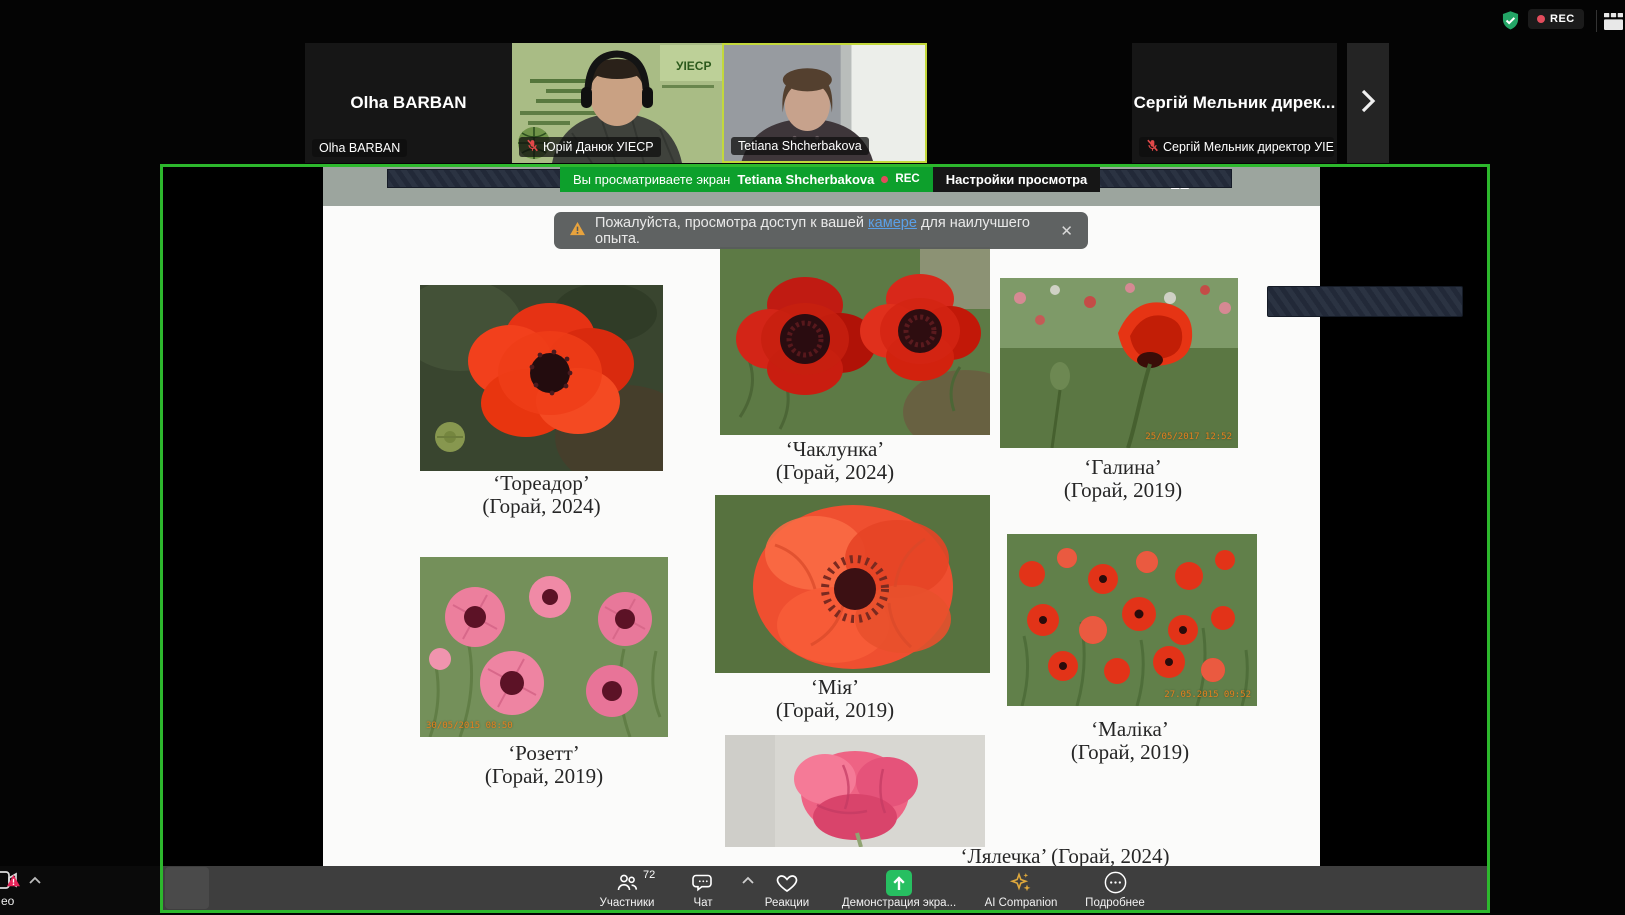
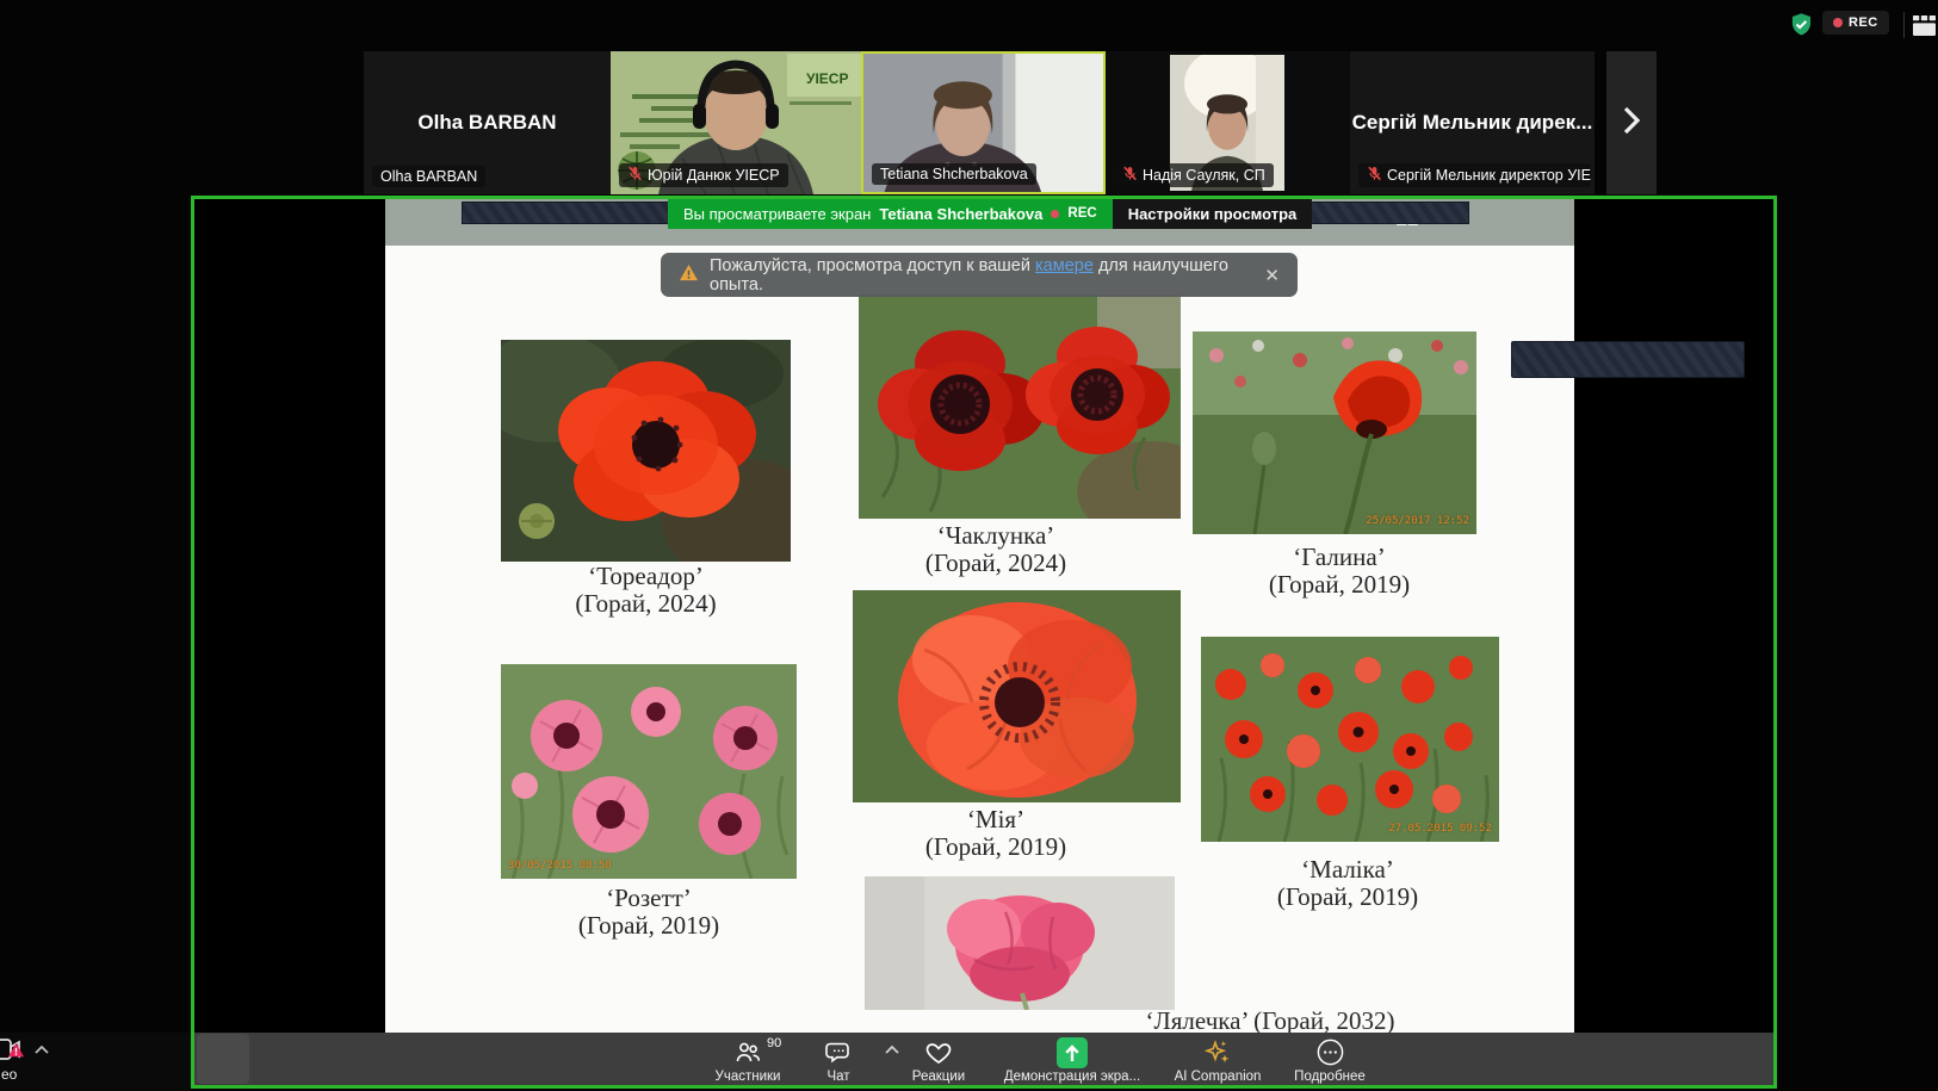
  REC
  Olha BARBAN
  Olha BARBAN
  УІЕСР
  Юрій Данюк УІЕСР
  Tetiana Shcherbakova
+ Надія Сауляк, СП
  Сергій Мельник дирек...
  Сергій Мельник директор УІЕ
  Вы просматриваете экран
  Tetiana Shcherbakova
  REC
  Настройки просмотра
  Пожалуйста, просмотра доступ к вашей камере для наилучшего опыта.
  ✕
  25/05/2017 12:52
  30/05/2015 08:50
  27.05.2015 09:52
  ‘Тореадор’
  (Горай, 2024)
  ‘Чаклунка’
  (Горай, 2024)
  ‘Галина’
  (Горай, 2019)
  ‘Розетт’
  (Горай, 2019)
  ‘Мія’
  (Горай, 2019)
  ‘Маліка’
  (Горай, 2019)
- ‘Лялечка’ (Горай, 2024)
+ ‘Лялечка’ (Горай, 2032)
- 72
+ 90
  Участники
  Чат
  Реакции
  Демонстрация экра...
  AI Companion
  Подробнее
  ео
